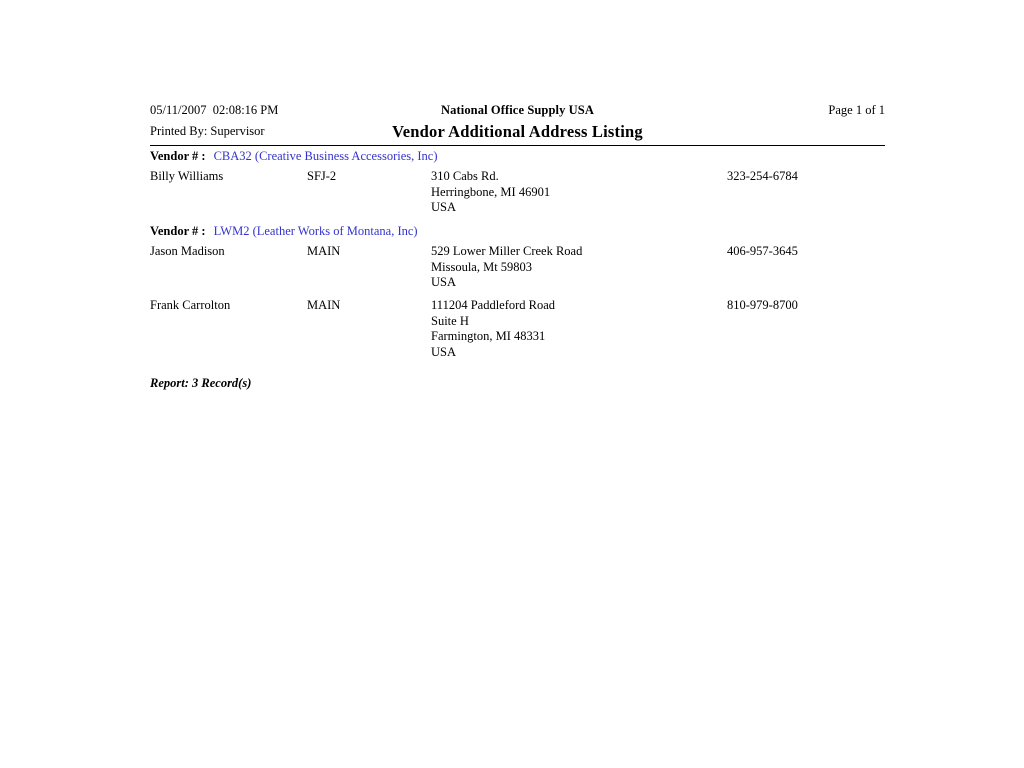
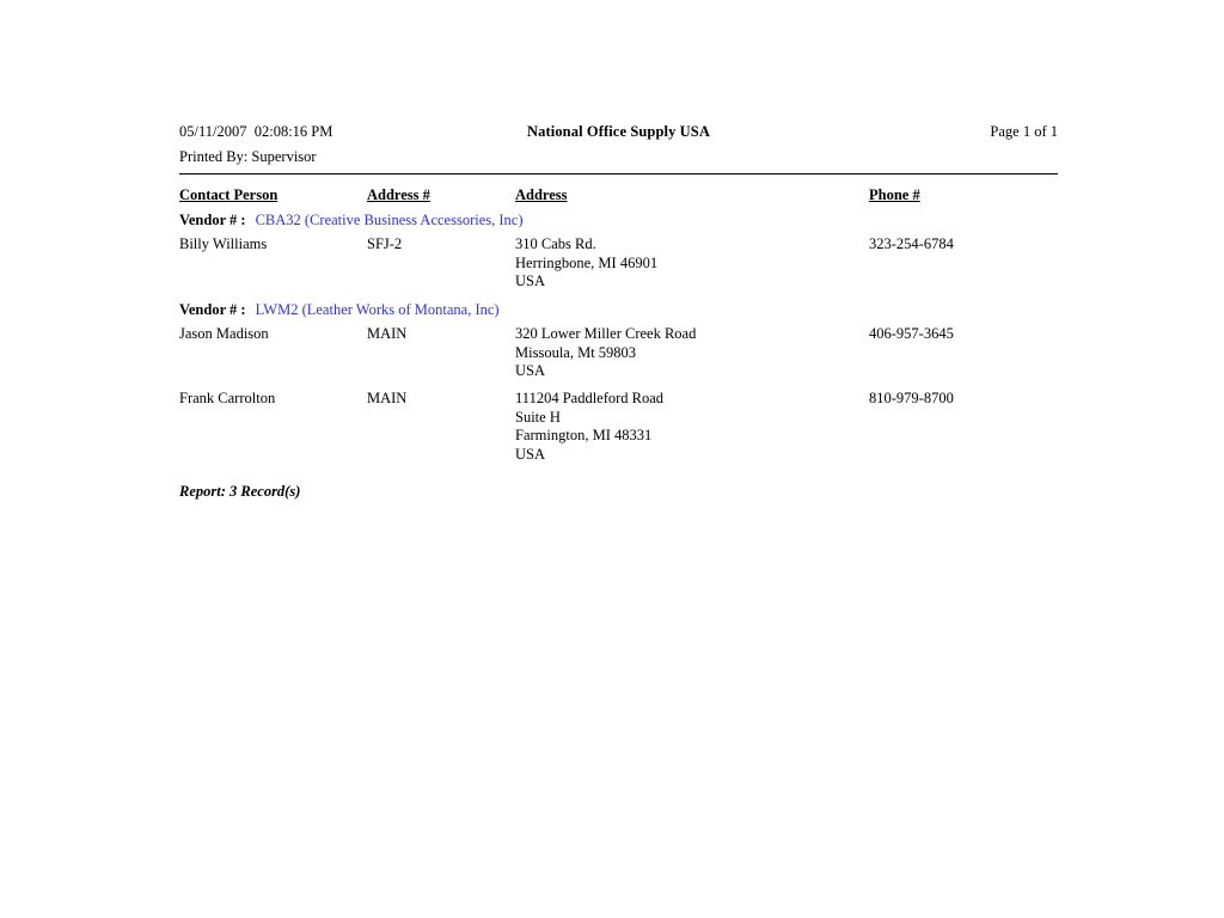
  05/11/2007 02:08:16 PM
  Printed By: Supervisor
  National Office Supply USA
- Vendor Additional Address Listing
  Page 1 of 1
+ Contact Person
+ Address #
+ Address
+ Phone #
  Vendor # : CBA32 (Creative Business Accessories, Inc)
  Billy Williams
  SFJ-2
  310 Cabs Rd.
  Herringbone, MI 46901
  USA
  323-254-6784
  Vendor # : LWM2 (Leather Works of Montana, Inc)
  Jason Madison
  MAIN
- 529 Lower Miller Creek Road
+ 320 Lower Miller Creek Road
  Missoula, Mt 59803
  USA
  406-957-3645
  Frank Carrolton
  MAIN
  111204 Paddleford Road
  Suite H
  Farmington, MI 48331
  USA
  810-979-8700
  Report: 3 Record(s)
